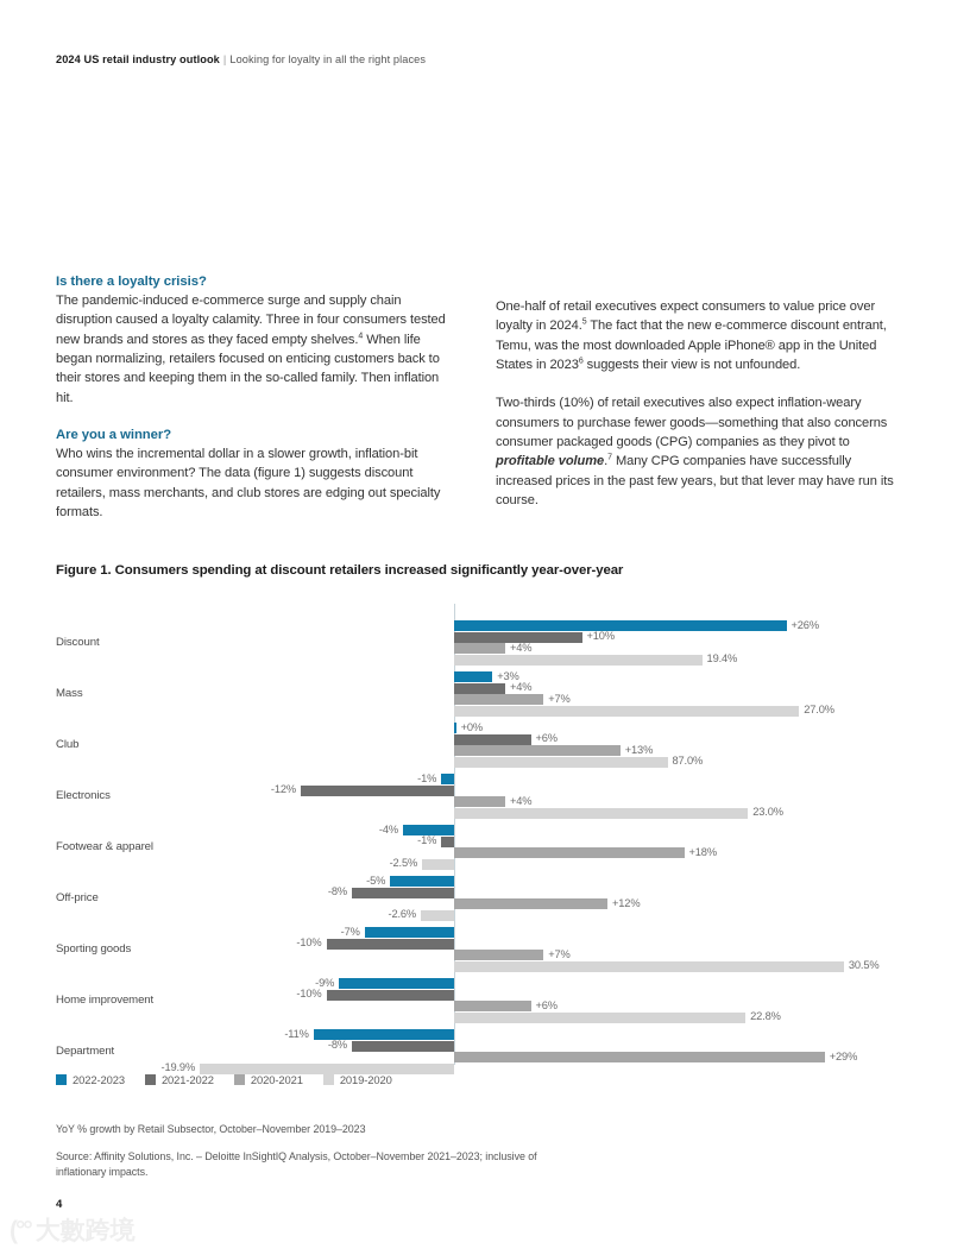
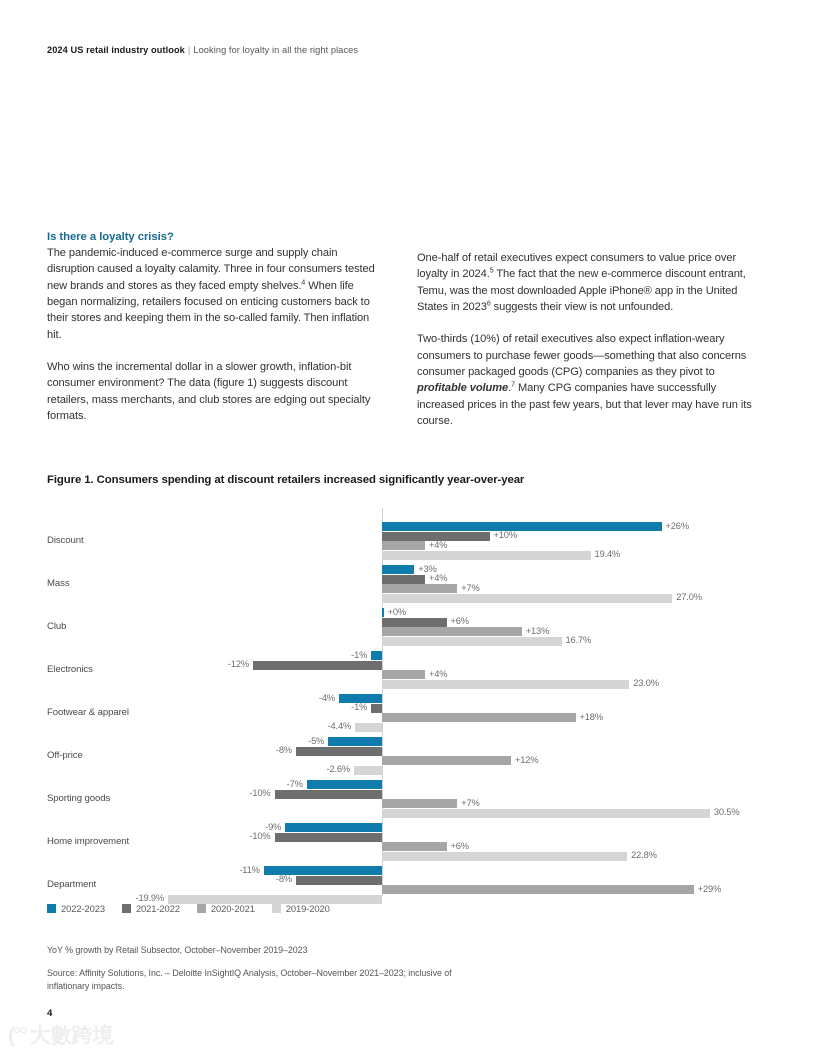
  2024 US retail industry outlook | Looking for loyalty in all the right places
  Is there a loyalty crisis?
  The pandemic-induced e-commerce surge and supply chain disruption caused a loyalty calamity. Three in four consumers tested new brands and stores as they faced empty shelves. When life began normalizing, retailers focused on enticing customers back to their stores and keeping them in the so-called family. Then inflation hit.
- Are you a winner?
  Who wins the incremental dollar in a slower growth, inflation-bit consumer environment? The data (figure 1) suggests discount retailers, mass merchants, and club stores are edging out specialty formats.
  One-half of retail executives expect consumers to value price over loyalty in 2024. The fact that the new e-commerce discount entrant, Temu, was the most downloaded Apple iPhone® app in the United States in 2023 suggests their view is not unfounded.
  Two-thirds (10%) of retail executives also expect inflation-weary consumers to purchase fewer goods—something that also concerns consumer packaged goods (CPG) companies as they pivot to profitable volume. Many CPG companies have successfully increased prices in the past few years, but that lever may have run its course.
  Figure 1. Consumers spending at discount retailers increased significantly year-over-year
  Discount
  +26%
  +10%
  +4%
  19.4%
  Mass
  +3%
  +4%
  +7%
  27.0%
  Club
  +0%
  +6%
  +13%
- 87.0%
+ 16.7%
  Electronics
  -1%
  -12%
  +4%
  23.0%
  Footwear & apparel
  -4%
  -1%
  +18%
- -2.5%
+ -4.4%
  Off-price
  -5%
  -8%
  +12%
  -2.6%
  Sporting goods
  -7%
  -10%
  +7%
  30.5%
  Home improvement
  -9%
  -10%
  +6%
  22.8%
  Department
  -11%
  -8%
  +29%
  -19.9%
  2022-2023
  2021-2022
  2020-2021
  2019-2020
  YoY % growth by Retail Subsector, October–November 2019–2023
  Source: Affinity Solutions, Inc. – Deloitte InSightIQ Analysis, October–November 2021–2023; inclusive of inflationary impacts.
  4
